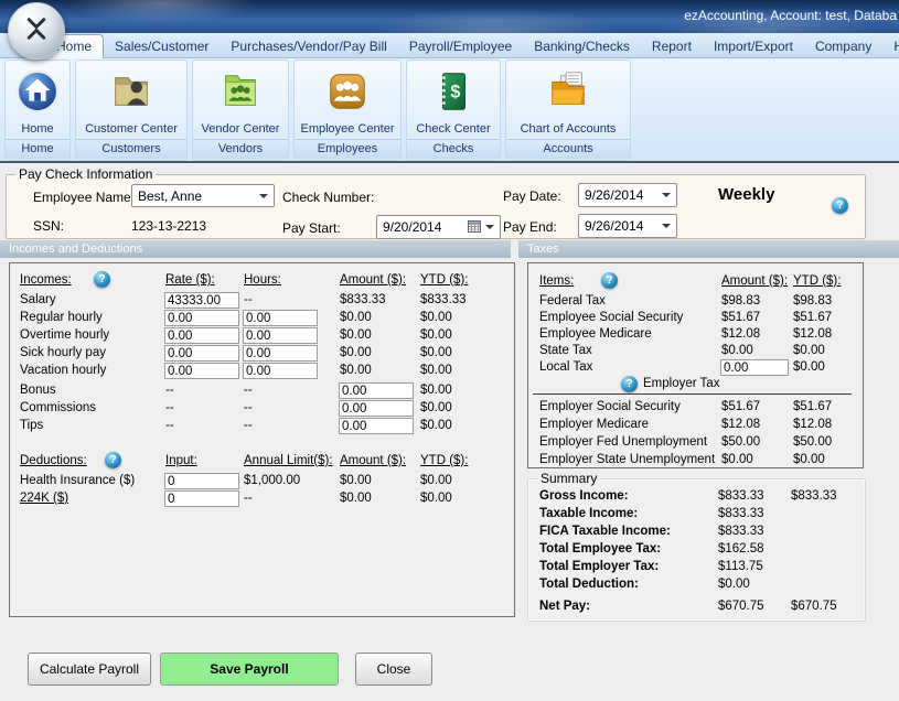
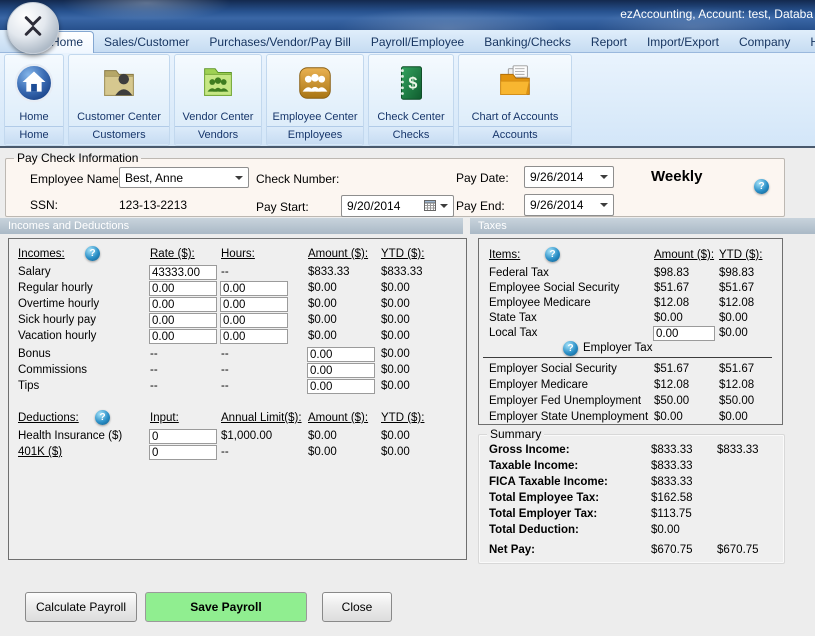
  ezAccounting, Account: test, Databa
  Home
  Sales/Customer
  Purchases/Vendor/Pay Bill
  Payroll/Employee
  Banking/Checks
  Report
  Import/Export
  Company
  Home
  Home
  Customer Center
  Customers
  Vendor Center
  Vendors
  Employee Center
  Employees
  $
  Check Center
  Checks
  Chart of Accounts
  Accounts
  Pay Check Information
  Employee Name
  Best, Anne
  Check Number:
  Pay Date:
  9/26/2014
  Weekly
  SSN:
  123-13-2213
  Pay Start:
  9/20/2014
  Pay End:
  9/26/2014
  Incomes and Deductions
  Taxes
  Incomes:
  Rate ($):
  Hours:
  Amount ($):
  YTD ($):
  Salary
  43333.00
  --
  $833.33
  $833.33
  Regular hourly
  0.00
  0.00
  $0.00
  $0.00
  Overtime hourly
  0.00
  0.00
  $0.00
  $0.00
  Sick hourly pay
  0.00
  0.00
  $0.00
  $0.00
  Vacation hourly
  0.00
  0.00
  $0.00
  $0.00
  Bonus
  --
  --
  0.00
  $0.00
  Commissions
  --
  --
  0.00
  $0.00
  Tips
  --
  --
  0.00
  $0.00
  Deductions:
  Input:
  Annual Limit($):
  Amount ($):
  YTD ($):
  Health Insurance ($)
  0
  $1,000.00
  $0.00
  $0.00
- 224K ($)
+ 401K ($)
  0
  --
  $0.00
  $0.00
  Items:
  Amount ($):
  YTD ($):
  Federal Tax
  $98.83
  $98.83
  Employee Social Security
  $51.67
  $51.67
  Employee Medicare
  $12.08
  $12.08
  State Tax
  $0.00
  $0.00
  Local Tax
  0.00
  $0.00
  Employer Tax
  Employer Social Security
  $51.67
  $51.67
  Employer Medicare
  $12.08
  $12.08
  Employer Fed Unemployment
  $50.00
  $50.00
  Employer State Unemployment
  $0.00
  $0.00
  Summary
  Gross Income:
  $833.33
  $833.33
  Taxable Income:
  $833.33
  FICA Taxable Income:
  $833.33
  Total Employee Tax:
  $162.58
  Total Employer Tax:
  $113.75
  Total Deduction:
  $0.00
  Net Pay:
  $670.75
  $670.75
  Calculate Payroll
  Save Payroll
  Close
